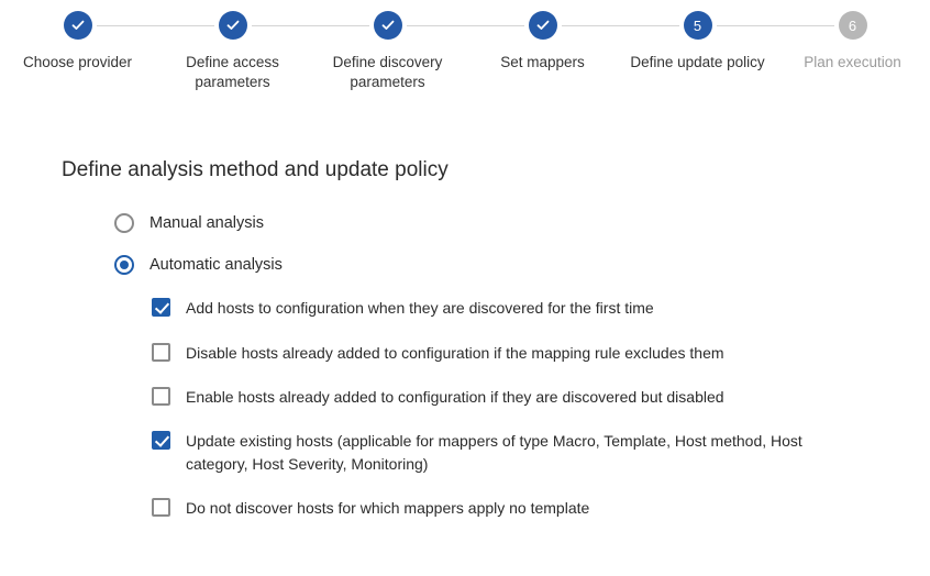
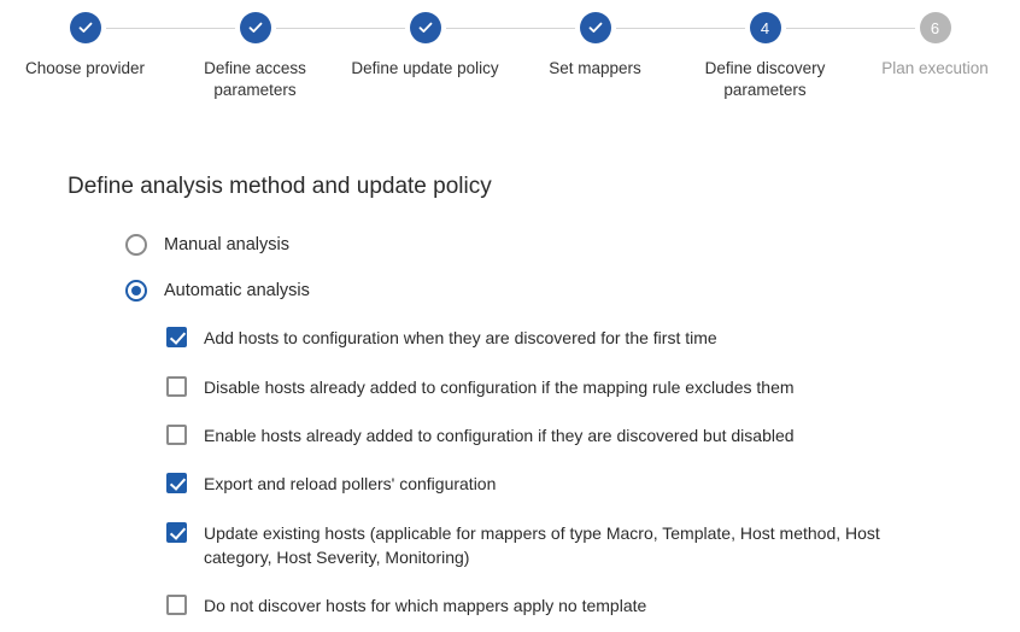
  Choose provider
  Define access parameters
- Define discovery parameters
+ Define update policy
  Set mappers
- 5
+ 4
- Define update policy
+ Define discovery parameters
  6
  Plan execution
  Define analysis method and update policy
  Manual analysis
  Automatic analysis
  Add hosts to configuration when they are discovered for the first time
  Disable hosts already added to configuration if the mapping rule excludes them
  Enable hosts already added to configuration if they are discovered but disabled
+ Export and reload pollers' configuration
  Update existing hosts (applicable for mappers of type Macro, Template, Host method, Host category, Host Severity, Monitoring)
  Do not discover hosts for which mappers apply no template
